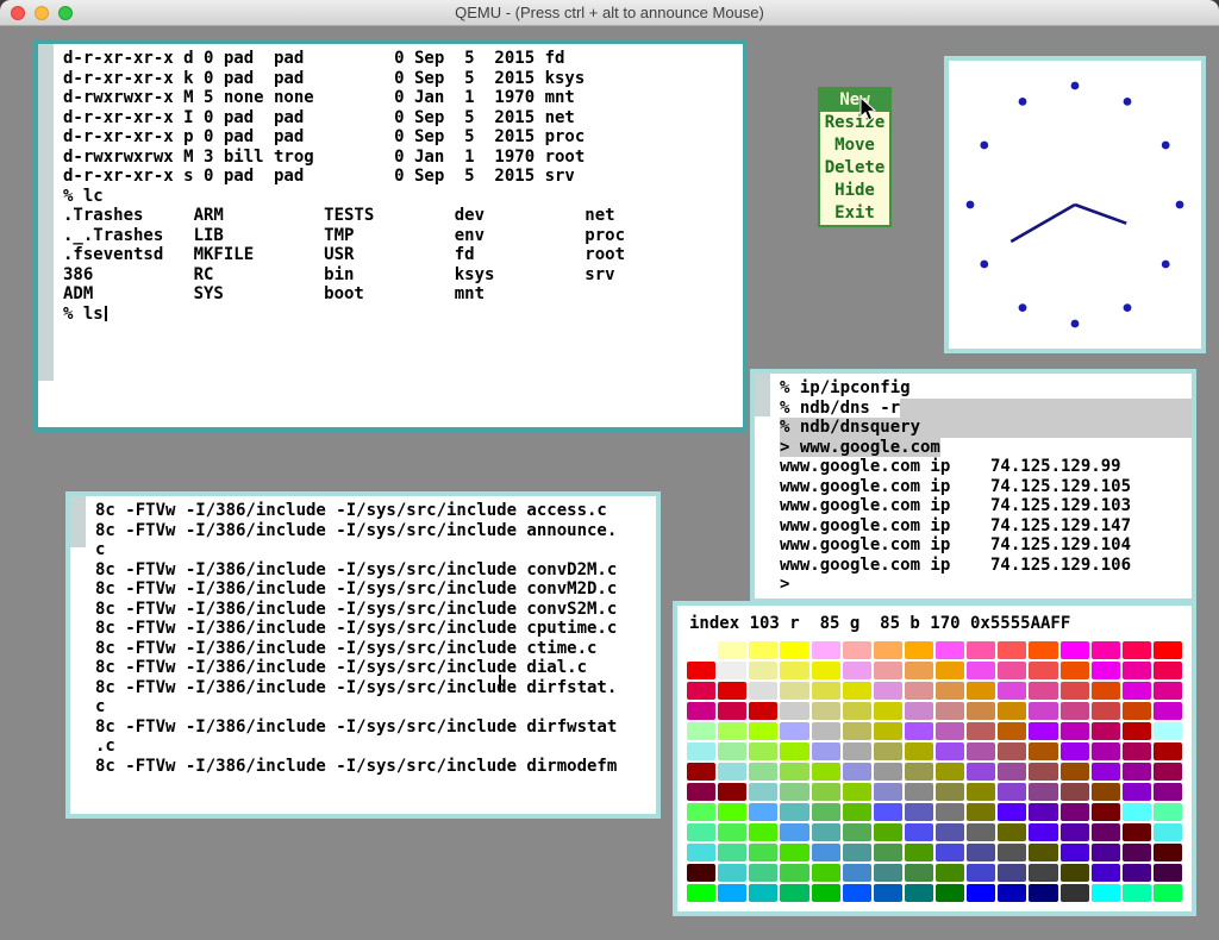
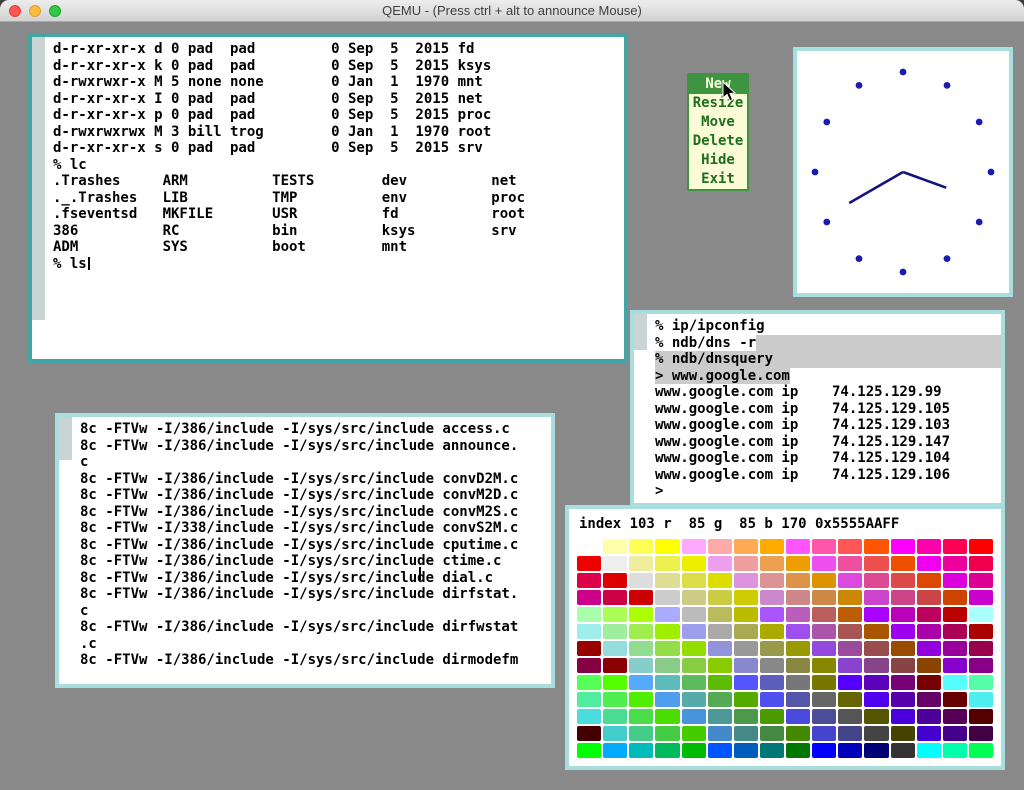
  QEMU - (Press ctrl + alt to announce Mouse)
  d-r-xr-xr-x d 0 pad pad 0 Sep 5 2015 fd
  d-r-xr-xr-x k 0 pad pad 0 Sep 5 2015 ksys
  d-rwxrwxr-x M 5 none none 0 Jan 1 1970 mnt
  d-r-xr-xr-x I 0 pad pad 0 Sep 5 2015 net
  d-r-xr-xr-x p 0 pad pad 0 Sep 5 2015 proc
  d-rwxrwxrwx M 3 bill trog 0 Jan 1 1970 root
  d-r-xr-xr-x s 0 pad pad 0 Sep 5 2015 srv
  % lc
  .Trashes ARM TESTS dev net
  ._.Trashes LIB TMP env proc
  .fseventsd MKFILE USR fd root
  386 RC bin ksys srv
  ADM SYS boot mnt
  % ls
  % ip/ipconfig
  % ndb/dns -r
  % ndb/dnsquery
  > www.google.com
  www.google.com ip 74.125.129.99
  www.google.com ip 74.125.129.105
  www.google.com ip 74.125.129.103
  www.google.com ip 74.125.129.147
  www.google.com ip 74.125.129.104
  www.google.com ip 74.125.129.106
  >
  8c -FTVw -I/386/include -I/sys/src/include access.c
  8c -FTVw -I/386/include -I/sys/src/include announce.
  c
  8c -FTVw -I/386/include -I/sys/src/include convD2M.c
  8c -FTVw -I/386/include -I/sys/src/include convM2D.c
+ 8c -FTVw -I/386/include -I/sys/src/include convM2S.c
- 8c -FTVw -I/386/include -I/sys/src/include convS2M.c
+ 8c -FTVw -I/338/include -I/sys/src/include convS2M.c
  8c -FTVw -I/386/include -I/sys/src/include cputime.c
  8c -FTVw -I/386/include -I/sys/src/include ctime.c
  8c -FTVw -I/386/include -I/sys/src/include dial.c
  8c -FTVw -I/386/include -I/sys/src/include dirfstat.
  c
  8c -FTVw -I/386/include -I/sys/src/include dirfwstat
  .c
  8c -FTVw -I/386/include -I/sys/src/include dirmodefm
  index 103 r 85 g 85 b 170 0x5555AAFF
  New
  Resize
  Move
  Delete
  Hide
  Exit
